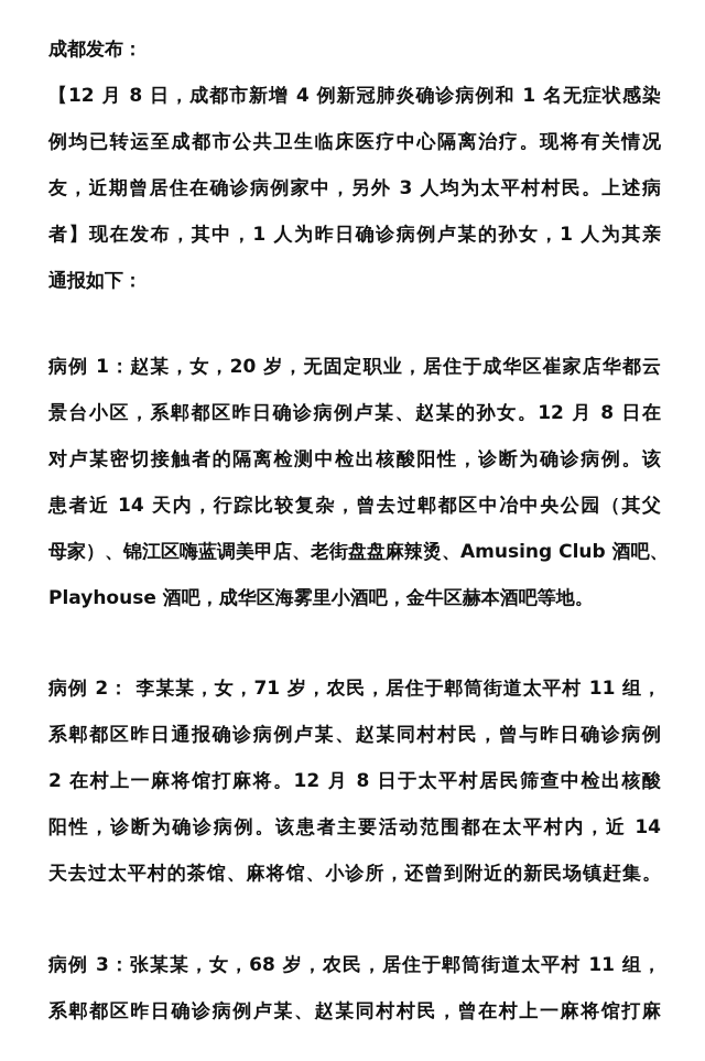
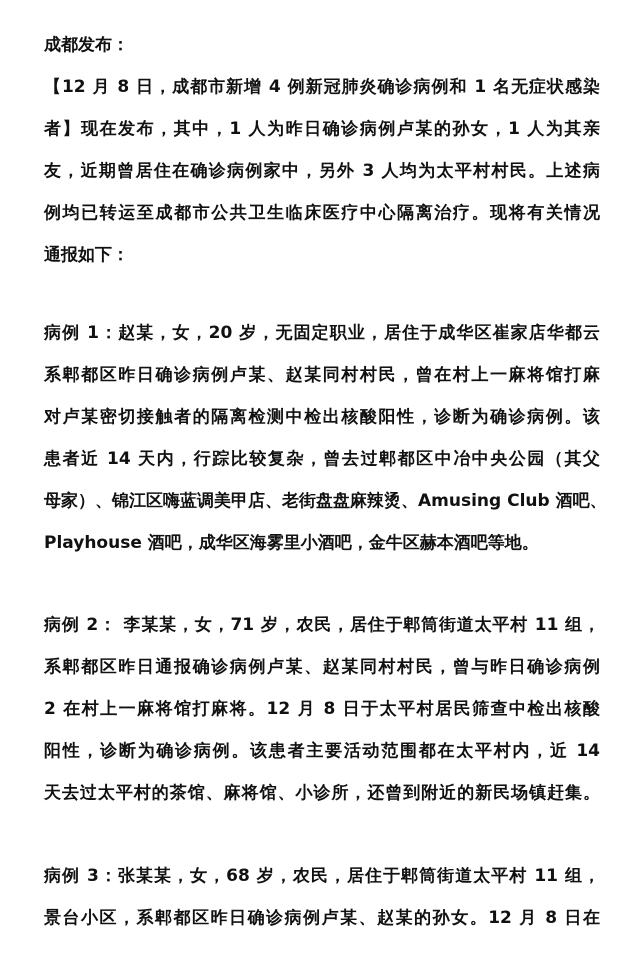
  成都发布：
  【12 月 8 日，成都市新增 4 例新冠肺炎确诊病例和 1 名无症状感染
- 例均已转运至成都市公共卫生临床医疗中心隔离治疗。现将有关情况
+ 者】现在发布，其中，1 人为昨日确诊病例卢某的孙女，1 人为其亲
  友，近期曾居住在确诊病例家中，另外 3 人均为太平村村民。上述病
- 者】现在发布，其中，1 人为昨日确诊病例卢某的孙女，1 人为其亲
+ 例均已转运至成都市公共卫生临床医疗中心隔离治疗。现将有关情况
  通报如下：
  病例 1：赵某，女，20 岁，无固定职业，居住于成华区崔家店华都云
- 景台小区，系郫都区昨日确诊病例卢某、赵某的孙女。12 月 8 日在
+ 系郫都区昨日确诊病例卢某、赵某同村村民，曾在村上一麻将馆打麻
  对卢某密切接触者的隔离检测中检出核酸阳性，诊断为确诊病例。该
  患者近 14 天内，行踪比较复杂，曾去过郫都区中冶中央公园（其父
  母家）、锦江区嗨蓝调美甲店、老街盘盘麻辣烫、Amusing Club 酒吧、
  Playhouse 酒吧，成华区海雾里小酒吧，金牛区赫本酒吧等地。
  病例 2： 李某某，女，71 岁，农民，居住于郫筒街道太平村 11 组，
  系郫都区昨日通报确诊病例卢某、赵某同村村民，曾与昨日确诊病例
  2 在村上一麻将馆打麻将。12 月 8 日于太平村居民筛查中检出核酸
  阳性，诊断为确诊病例。该患者主要活动范围都在太平村内，近 14
  天去过太平村的茶馆、麻将馆、小诊所，还曾到附近的新民场镇赶集。
  病例 3：张某某，女，68 岁，农民，居住于郫筒街道太平村 11 组，
- 系郫都区昨日确诊病例卢某、赵某同村村民，曾在村上一麻将馆打麻
+ 景台小区，系郫都区昨日确诊病例卢某、赵某的孙女。12 月 8 日在
